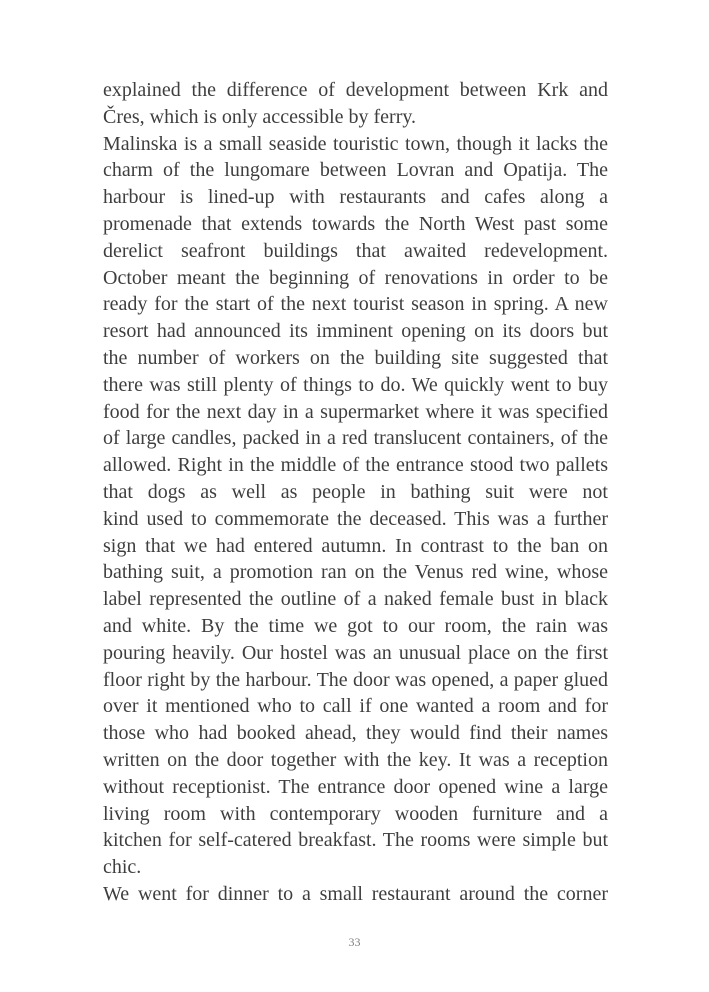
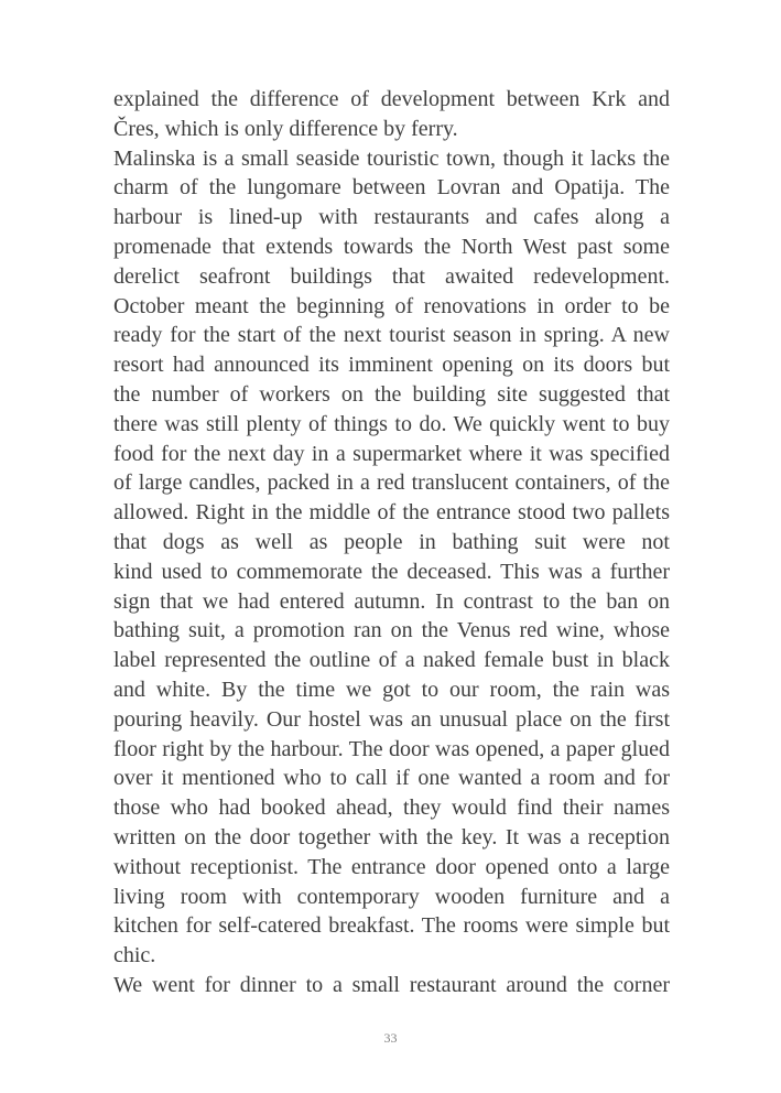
  explained the difference of development between Krk and
- Čres, which is only accessible by ferry.
+ Čres, which is only difference by ferry.
  Malinska is a small seaside touristic town, though it lacks the
  charm of the lungomare between Lovran and Opatija. The
  harbour is lined-up with restaurants and cafes along a
  promenade that extends towards the North West past some
  derelict seafront buildings that awaited redevelopment.
  October meant the beginning of renovations in order to be
  ready for the start of the next tourist season in spring. A new
  resort had announced its imminent opening on its doors but
  the number of workers on the building site suggested that
  there was still plenty of things to do. We quickly went to buy
  food for the next day in a supermarket where it was specified
  of large candles, packed in a red translucent containers, of the
  allowed. Right in the middle of the entrance stood two pallets
  that dogs as well as people in bathing suit were not
  kind used to commemorate the deceased. This was a further
  sign that we had entered autumn. In contrast to the ban on
  bathing suit, a promotion ran on the Venus red wine, whose
  label represented the outline of a naked female bust in black
  and white. By the time we got to our room, the rain was
  pouring heavily. Our hostel was an unusual place on the first
  floor right by the harbour. The door was opened, a paper glued
  over it mentioned who to call if one wanted a room and for
  those who had booked ahead, they would find their names
  written on the door together with the key. It was a reception
- without receptionist. The entrance door opened wine a large
+ without receptionist. The entrance door opened onto a large
  living room with contemporary wooden furniture and a
  kitchen for self-catered breakfast. The rooms were simple but
  chic.
  We went for dinner to a small restaurant around the corner
  33
